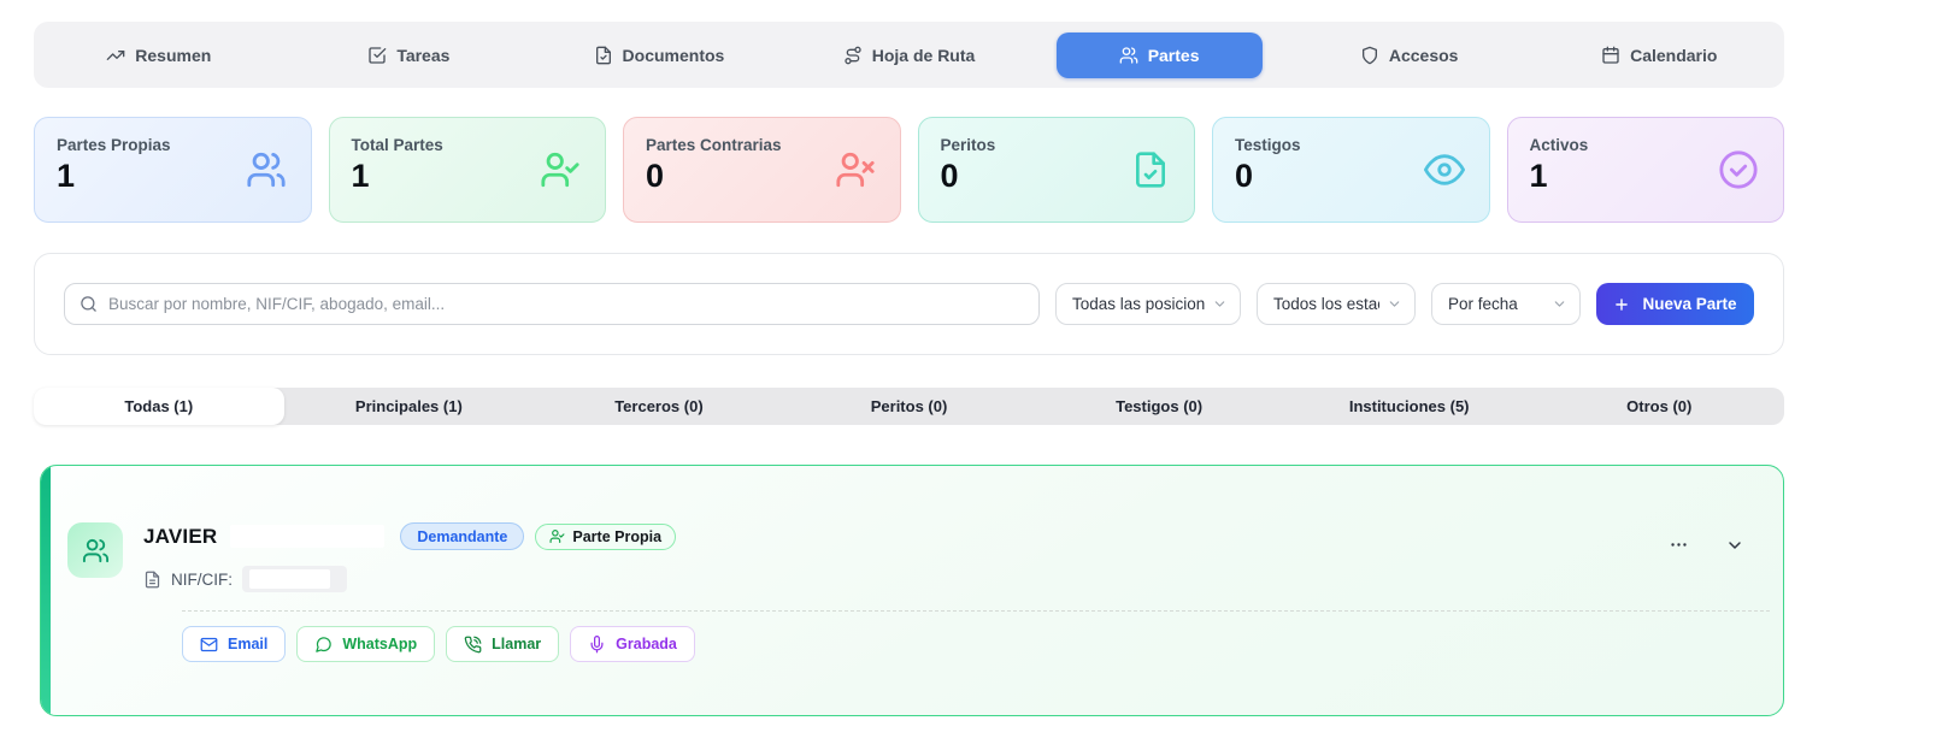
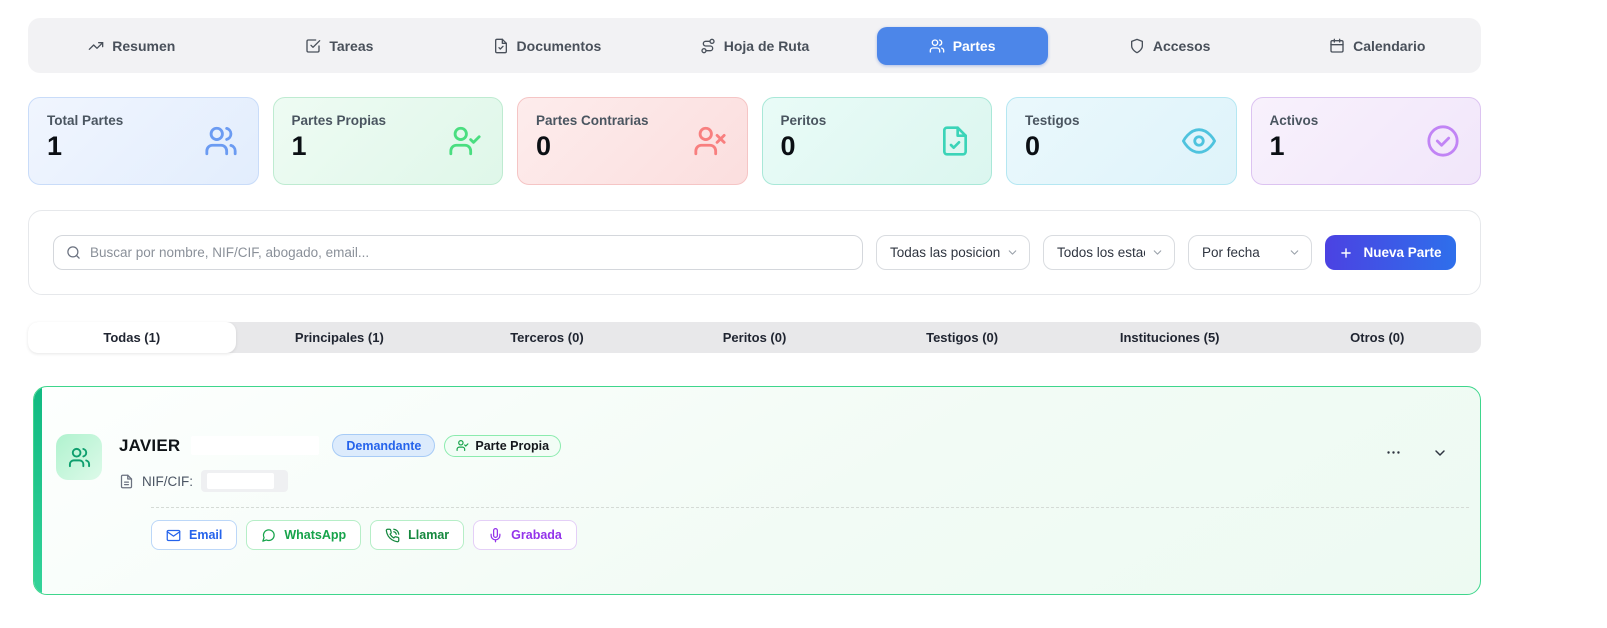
  Resumen
  Tareas
  Documentos
  Hoja de Ruta
  Partes
  Accesos
  Calendario
- Partes Propias
+ Total Partes
  1
- Total Partes
+ Partes Propias
  1
  Partes Contrarias
  0
  Peritos
  0
  Testigos
  0
  Activos
  1
  Buscar por nombre, NIF/CIF, abogado, email...
  Todas las posicion
  Todos los esta
  Por fecha
  Nueva Parte
  Todas (1)
  Principales (1)
  Terceros (0)
  Peritos (0)
  Testigos (0)
  Instituciones (5)
  Otros (0)
  JAVIER
  Demandante
  Parte Propia
  NIF/CIF:
  Email
  WhatsApp
  Llamar
  Grabada
